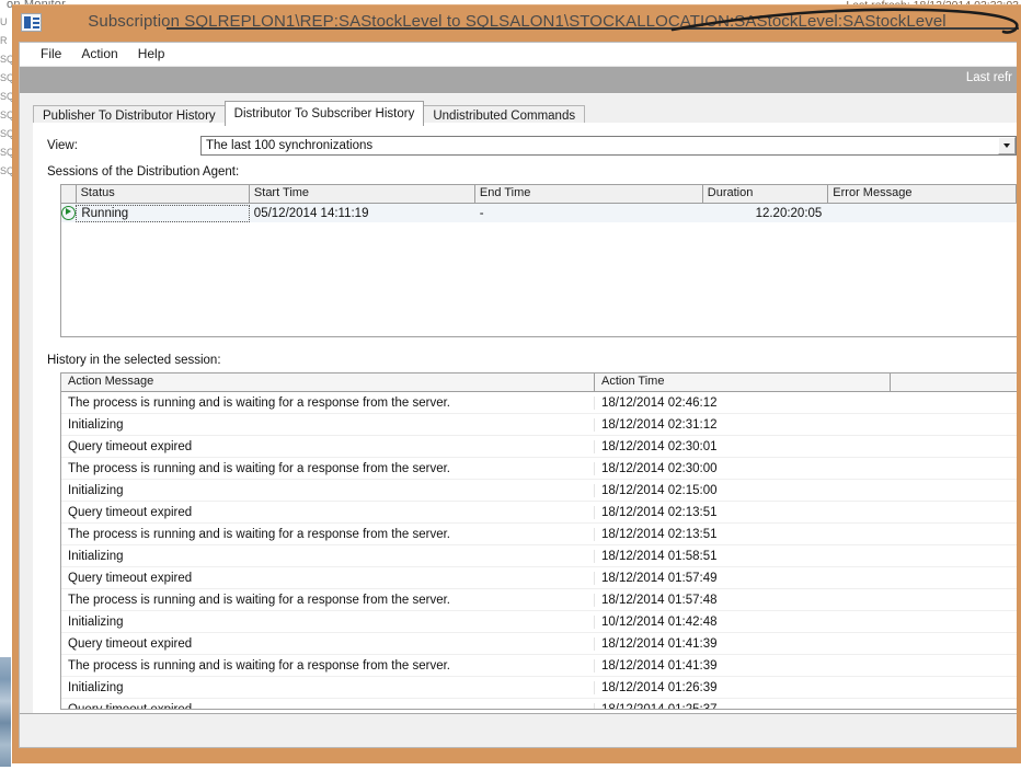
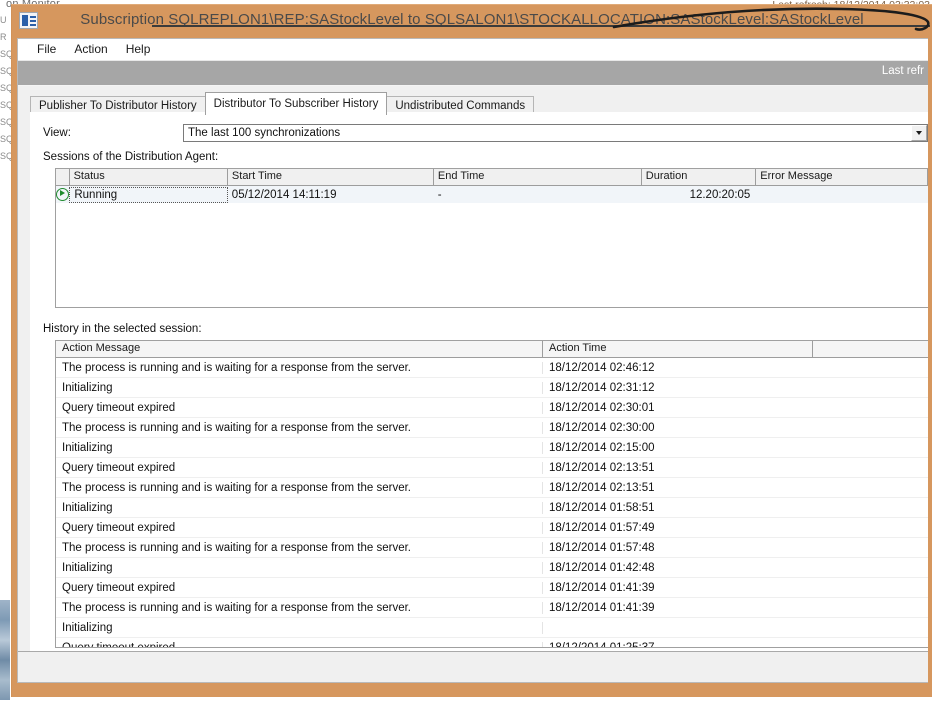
  U
  R
  SQ
  SQ
  SQ
  SQ
  SQ
  SQ
  SQ
  Subscription SQLREPLON1\REP:SAStockLevel to SQLSALON1\STOCKALLOCATIOSAStockLevel:SAStockLevel
  File
  Action
  Help
  Last refr
  Publisher To Distributor History
  Distributor To Subscriber History
  Undistributed Commands
  View:
  The last 100 synchronizations
  Sessions of the Distribution Agent:
  Status
  Start Time
  End Time
  Duration
  Error Message
  Running
  05/12/2014 14:11:19
  -
  12.20:20:05
  History in the selected session:
  Action Message
  Action Time
  The process is running and is waiting for a response from the server.
  18/12/2014 02:46:12
  Initializing
  18/12/2014 02:31:12
  Query timeout expired
  18/12/2014 02:30:01
  The process is running and is waiting for a response from the server.
  18/12/2014 02:30:00
  Initializing
  18/12/2014 02:15:00
  Query timeout expired
  18/12/2014 02:13:51
  The process is running and is waiting for a response from the server.
  18/12/2014 02:13:51
  Initializing
  18/12/2014 01:58:51
  Query timeout expired
  18/12/2014 01:57:49
  The process is running and is waiting for a response from the server.
  18/12/2014 01:57:48
  Initializing
- 10/12/2014 01:42:48
+ 18/12/2014 01:42:48
  Query timeout expired
  18/12/2014 01:41:39
  The process is running and is waiting for a response from the server.
  18/12/2014 01:41:39
  Initializing
- 18/12/2014 01:26:39
